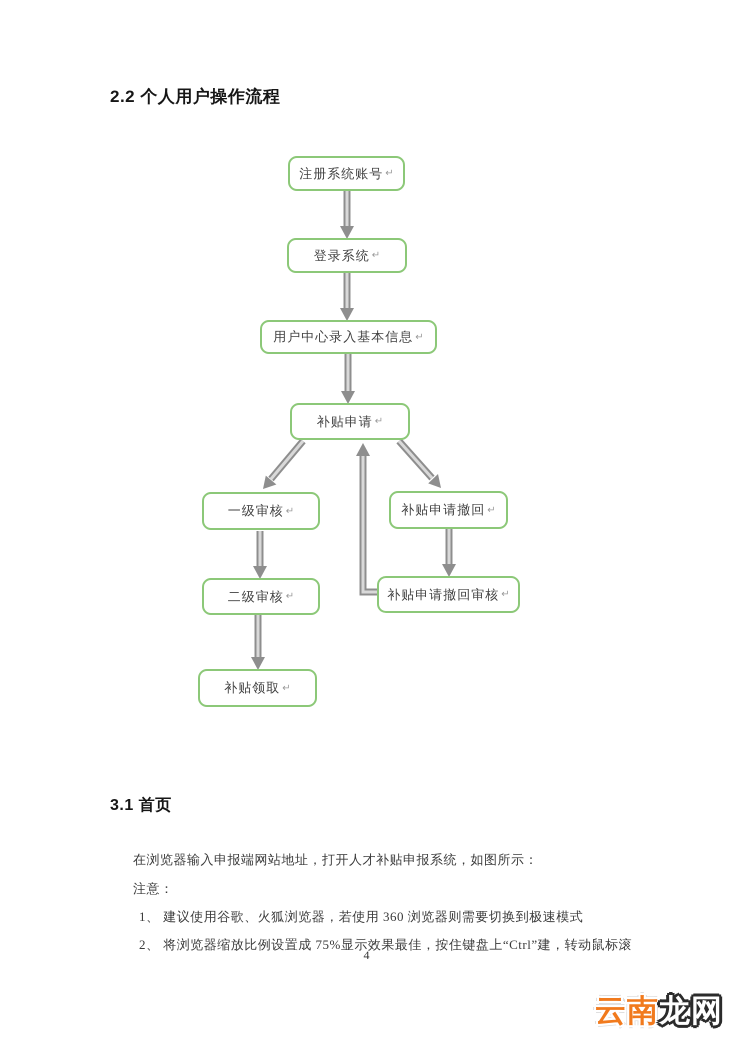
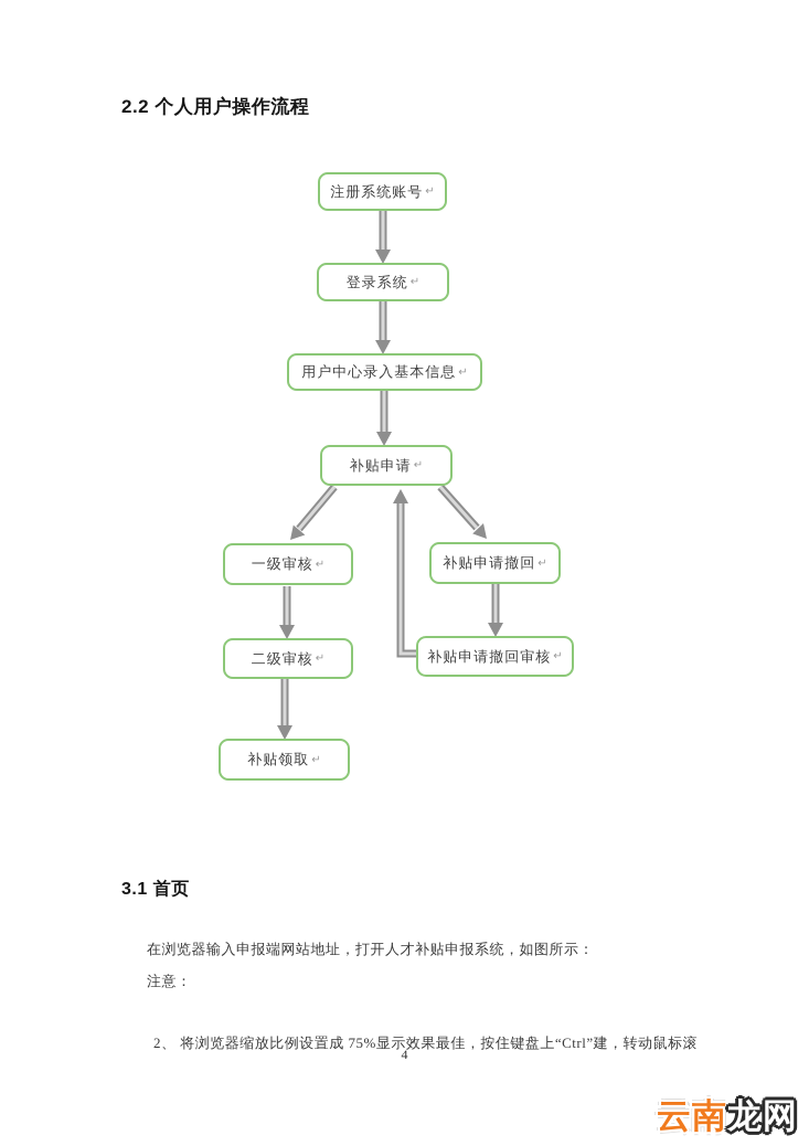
  2.2 个人用户操作流程
  注册系统账号
  ↵
  登录系统
  ↵
  用户中心录入基本信息
  ↵
  补贴申请
  ↵
  一级审核
  ↵
  补贴申请撤回
  ↵
  二级审核
  ↵
  补贴申请撤回审核
  ↵
  补贴领取
  ↵
  3.1 首页
  在浏览器输入申报端网站地址，打开人才补贴申报系统，如图所示：
  注意：
- 1、 建议使用谷歌、火狐浏览器，若使用 360 浏览器则需要切换到极速模式
  2、 将浏览器缩放比例设置成 75%显示效果最佳，按住键盘上“Ctrl”建，转动鼠标滚
  4
  云南龙网
